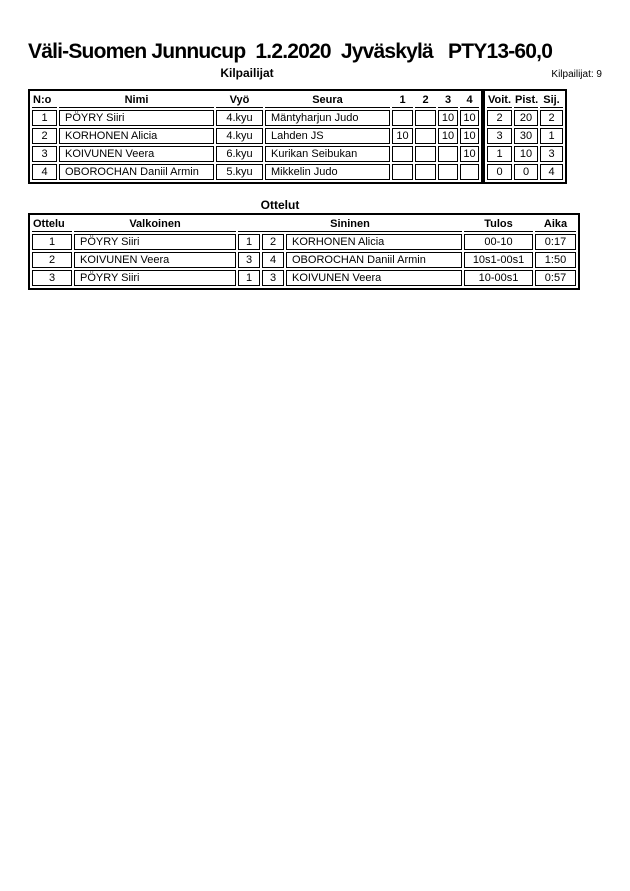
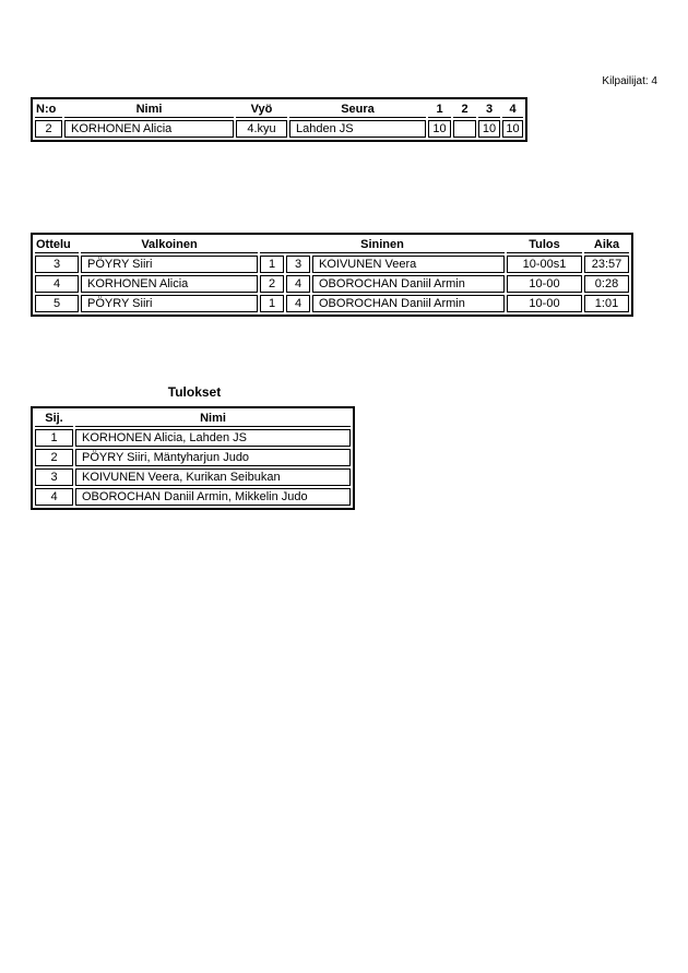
- Väli-Suomen Junnucup 1.2.2020 Jyväskylä PTY13-60,0
- Kilpailijat
- Kilpailijat: 9
+ Kilpailijat: 4
  N:o	Nimi	Vyö	Seura	1	2	3	4
- 1	PÖYRY Siiri	4.kyu	Mäntyharjun Judo			10	10
  2	KORHONEN Alicia	4.kyu	Lahden JS	10		10	10
- 3	KOIVUNEN Veera	6.kyu	Kurikan Seibukan				10
- 4	OBOROCHAN Daniil Armin	5.kyu	Mikkelin Judo
- Voit.	Pist.	Sij.
- 2	20	2
- 3	30	1
- 1	10	3
- 0	0	4
- Ottelut
  Ottelu	Valkoinen	Sininen	Tulos	Aika
- 1	PÖYRY Siiri	1	2	KORHONEN Alicia	00-10	0:17
- 2	KOIVUNEN Veera	3	4	OBOROCHAN Daniil Armin	10s1-00s1	1:50
- 3	PÖYRY Siiri	1	3	KOIVUNEN Veera	10-00s1	0:57
+ 3	PÖYRY Siiri	1	3	KOIVUNEN Veera	10-00s1	23:57
+ 4	KORHONEN Alicia	2	4	OBOROCHAN Daniil Armin	10-00	0:28
+ 5	PÖYRY Siiri	1	4	OBOROCHAN Daniil Armin	10-00	1:01
+ Tulokset
+ Sij.	Nimi
+ 1	KORHONEN Alicia, Lahden JS
+ 2	PÖYRY Siiri, Mäntyharjun Judo
+ 3	KOIVUNEN Veera, Kurikan Seibukan
+ 4	OBOROCHAN Daniil Armin, Mikkelin Judo
